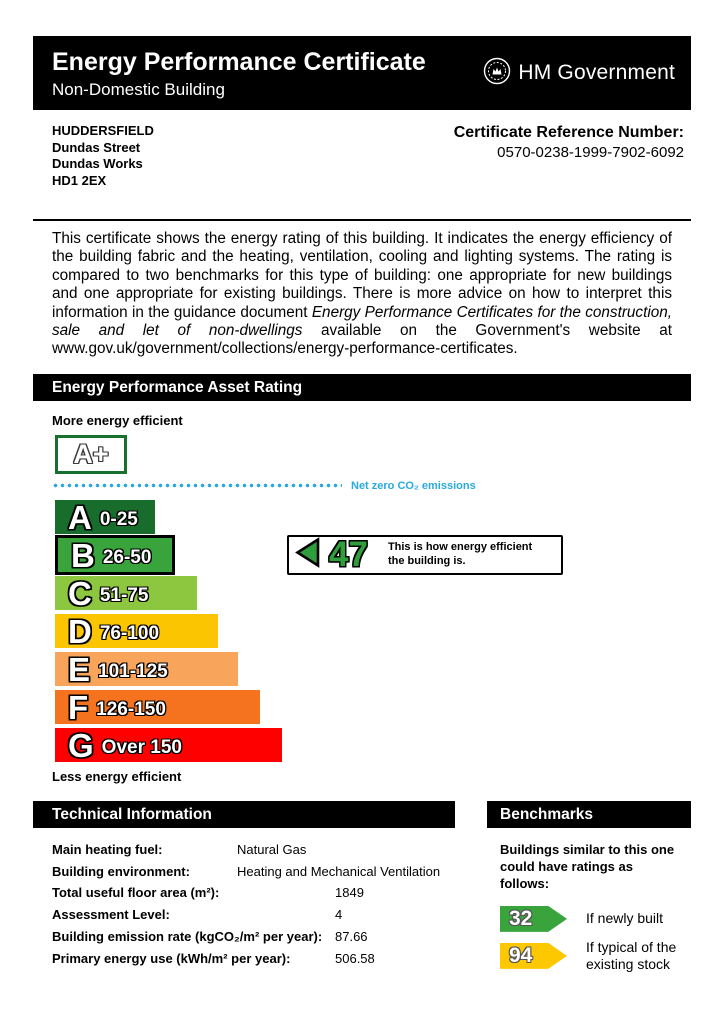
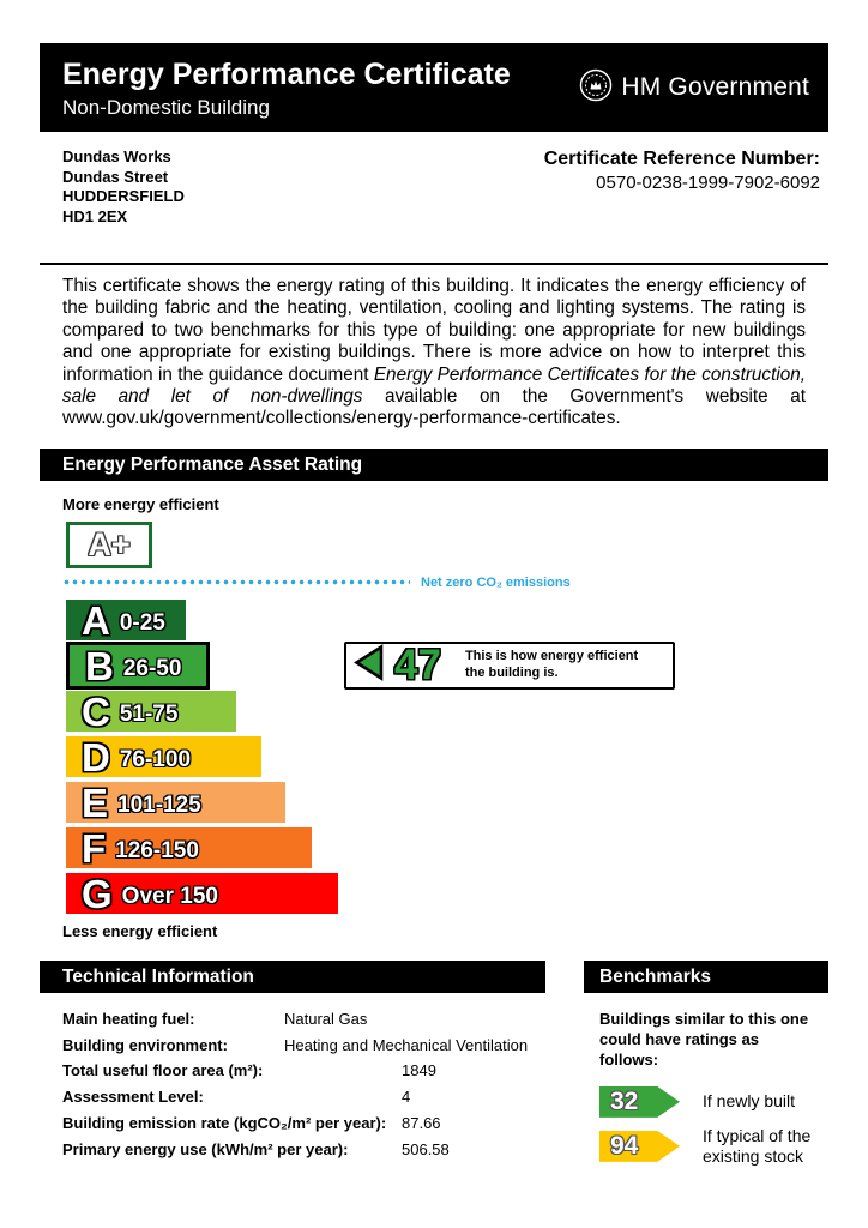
  Energy Performance Certificate
  Non-Domestic Building
  HM Government
- HUDDERSFIELD
+ Dundas Works
  Dundas Street
- Dundas Works
+ HUDDERSFIELD
  HD1 2EX
  Certificate Reference Number:
  0570-0238-1999-7902-6092
  This certificate shows the energy rating of this building. It indicates the energy efficiency of the building fabric and the heating, ventilation, cooling and lighting systems. The rating is compared to two benchmarks for this type of building: one appropriate for new buildings and one appropriate for existing buildings. There is more advice on how to interpret this information in the guidance document Energy Performance Certificates for the construction, sale and let of non-dwellings available on the Government's website at www.gov.uk/government/collections/energy-performance-certificates.
  Energy Performance Asset Rating
  More energy efficient
  A+
  Net zero CO₂ emissions
  A
  0-25
  B
  26-50
  C
  51-75
  D
  76-100
  E
  101-125
  F
  126-150
  G
  Over 150
  47
  This is how energy efficient
  the building is.
  Less energy efficient
  Technical Information
  Main heating fuel:
  Natural Gas
  Building environment:
  Heating and Mechanical Ventilation
  Total useful floor area (m²):
  1849
  Assessment Level:
  4
  Building emission rate (kgCO₂/m² per year):
  87.66
  Primary energy use (kWh/m² per year):
  506.58
  Benchmarks
  Buildings similar to this one could have ratings as follows:
  32
  If newly built
  94
  If typical of the existing stock
